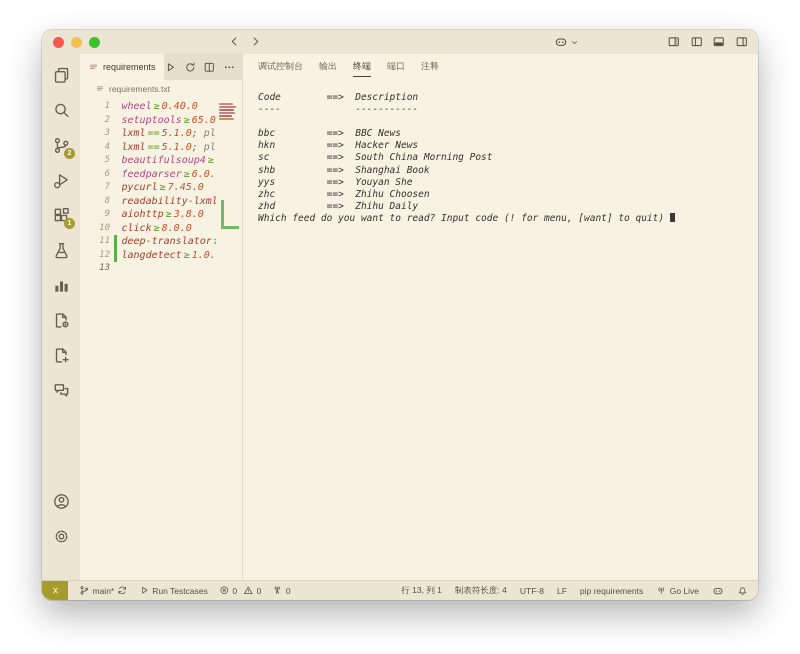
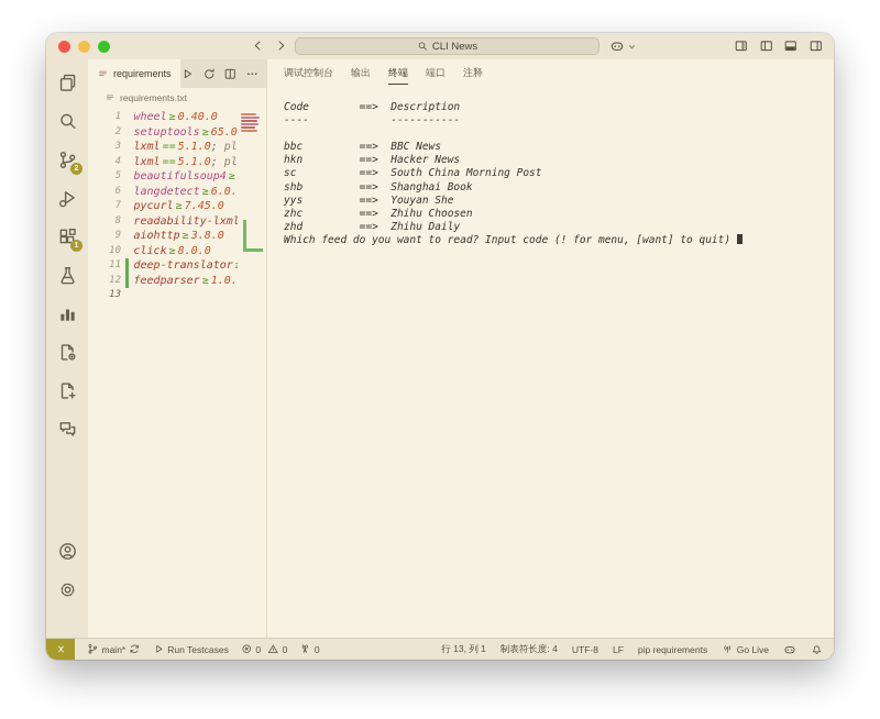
+ CLI News
  requirements
  requirements.txt
  1
  wheel ≥ 0.40.0
  2
  setuptools ≥ 65.0
  3
  lxml == 5.1.0; pl
  4
  lxml == 5.1.0; pl
  5
  beautifulsoup4 ≥
  6
- feedparser ≥ 6.0.
+ langdetect ≥ 6.0.
  7
  pycurl ≥ 7.45.0
  8
  readability-lxml
  9
  aiohttp ≥ 3.8.0
  10
  click ≥ 8.0.0
  11
  12
- langdetect ≥ 1.0.
+ feedparser ≥ 1.0.
  13
  调试控制台
  输出
  终端
  端口
  注释
  Code ==> Description
  ---- -----------
  bbc ==> BBC News
  hkn ==> Hacker News
  sc ==> South China Morning Post
  shb ==> Shanghai Book
  yys ==> Youyan She
  zhc ==> Zhihu Choosen
  zhd ==> Zhihu Daily
  Which feed do you want to read? Input code (! for menu, [want] to quit)
  main*
  Run Testcases
  0
  0
  0
  行 13, 列 1
  制表符长度: 4
  UTF-8
  LF
  pip requirements
  Go Live
